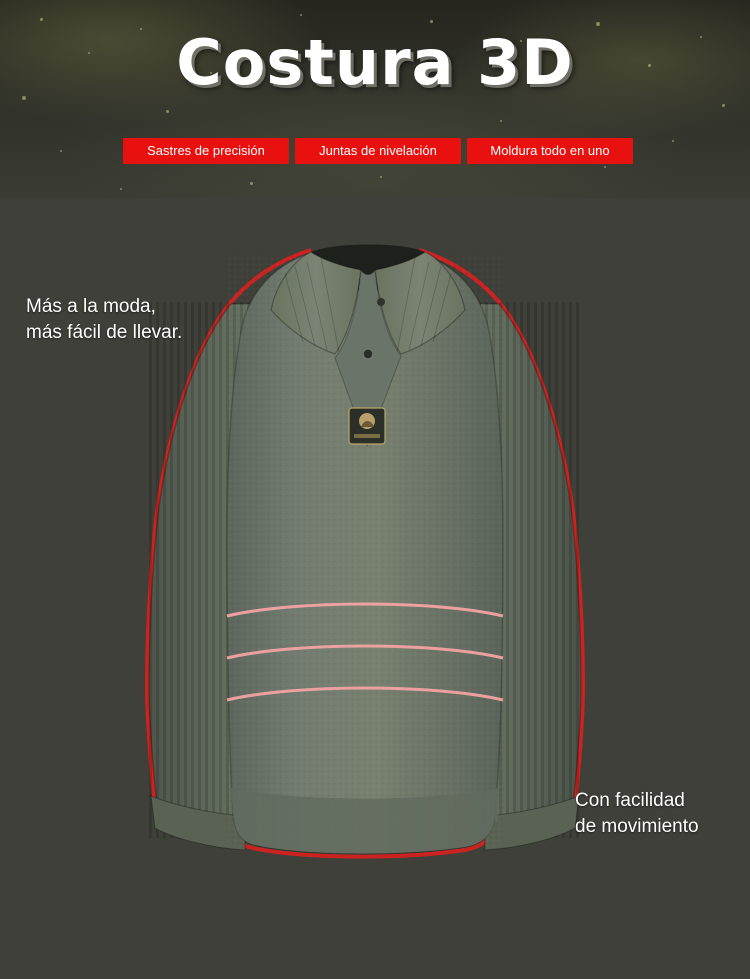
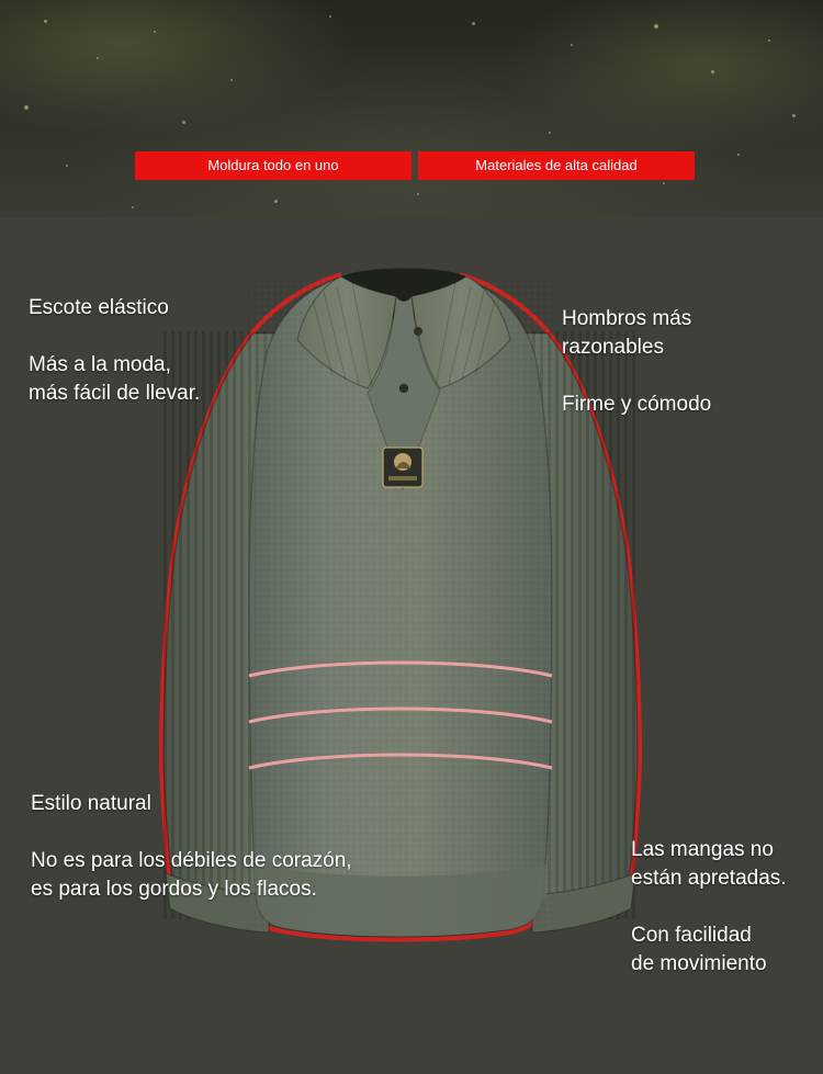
- Costura 3D
- Sastres de precisión
- Juntas de nivelación
  Moldura todo en uno
+ Materiales de alta calidad
+ Escote elástico
  Más a la moda,
  más fácil de llevar.
+ Hombros más
+ razonables
+ Firme y cómodo
+ Estilo natural
+ No es para los débiles de corazón,
+ es para los gordos y los flacos.
+ Las mangas no
+ están apretadas.
  Con facilidad
  de movimiento
